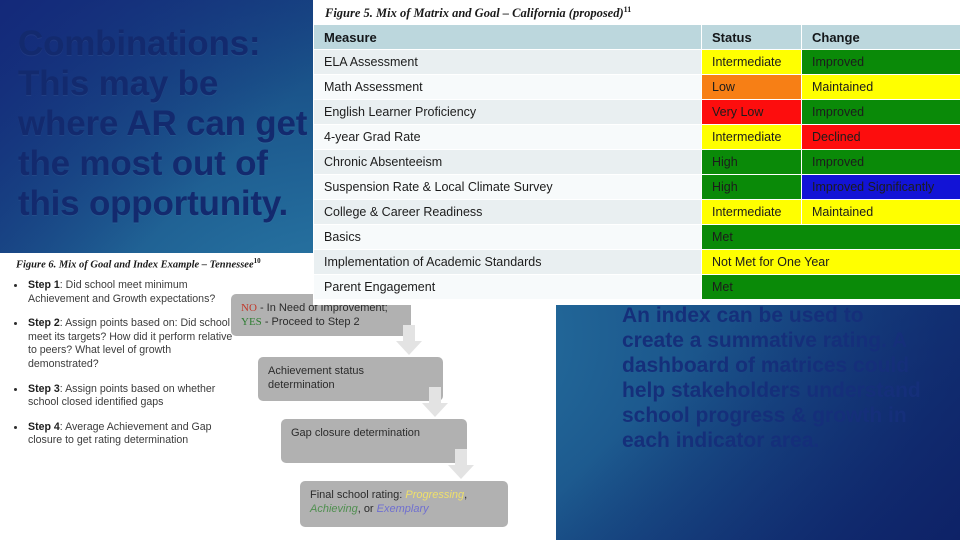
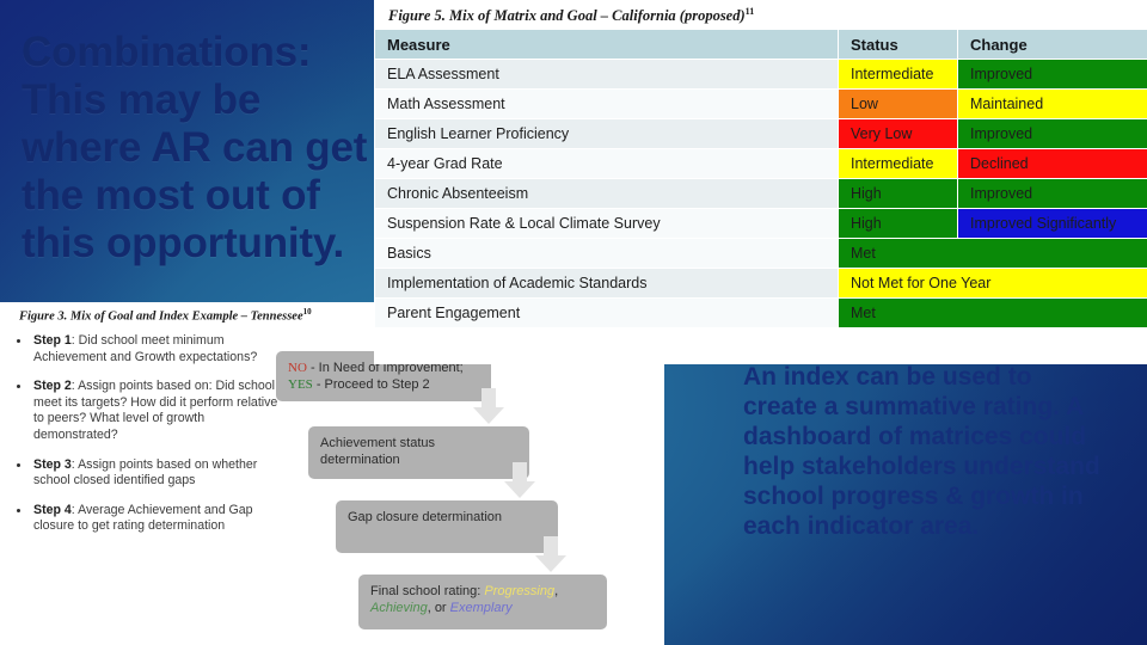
  Combinations: This may be where AR can get the most out of this opportunity.
- Figure 6. Mix of Goal and Index Example – Tennessee10
+ Figure 3. Mix of Goal and Index Example – Tennessee10
  Step 1: Did school meet minimum Achievement and Growth expectations?
  Step 2: Assign points based on: Did school meet its targets? How did it perform relative to peers? What level of growth demonstrated?
  Step 3: Assign points based on whether school closed identified gaps
  Step 4: Average Achievement and Gap closure to get rating determination
  NO - In Need of Improvement;
  YES - Proceed to Step 2
  Achievement status determination
  Gap closure determination
  Final school rating: Progressing, Achieving, or Exemplary
  Figure 5. Mix of Matrix and Goal – California (proposed)11
  Measure	Status	Change
  ELA Assessment	Intermediate	Improved
  Math Assessment	Low	Maintained
  English Learner Proficiency	Very Low	Improved
  4-year Grad Rate	Intermediate	Declined
  Chronic Absenteeism	High	Improved
  Suspension Rate & Local Climate Survey	High	Improved Significantly
- College & Career Readiness	Intermediate	Maintained
  Basics	Met
  Implementation of Academic Standards	Not Met for One Year
  Parent Engagement	Met
  An index can be used to create a summative rating. A dashboard of matrices could help stakeholders understand school progress & growth in each indicator area.
